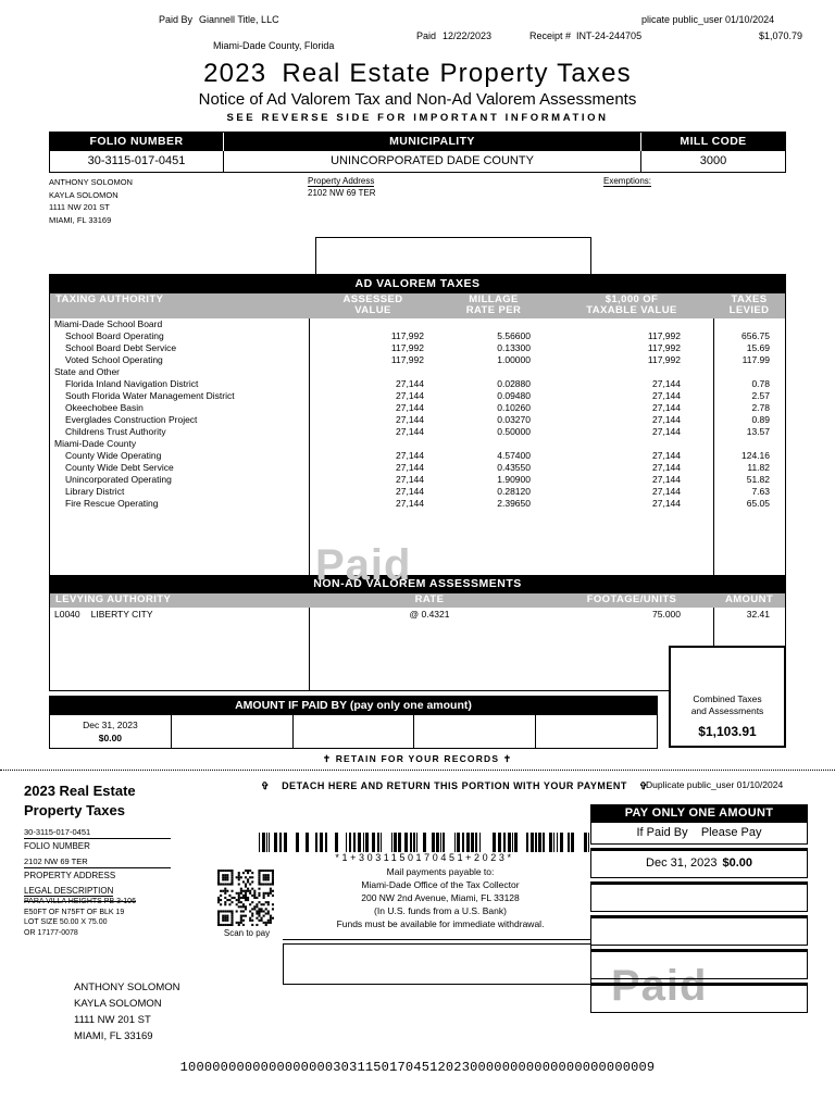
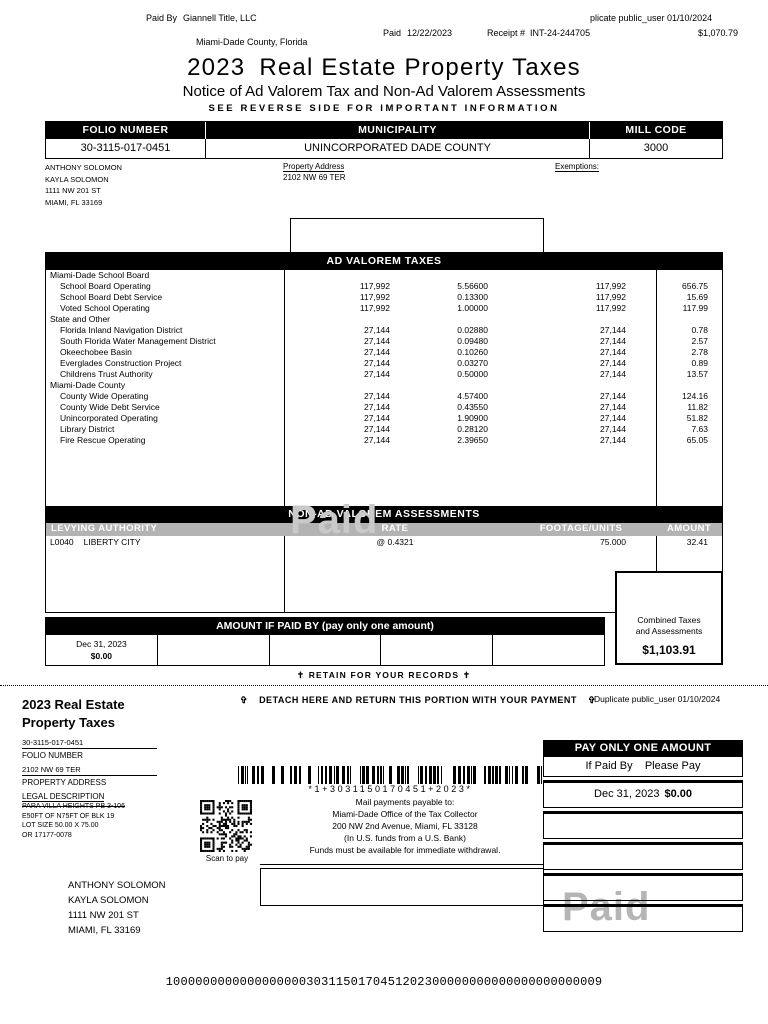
  Paid By Giannell Title, LLC
  Miami-Dade County, Florida
  Paid 12/22/2023
  Receipt # INT-24-244705
  plicate public_user 01/10/2024
  $1,070.79
  2023 Real Estate Property Taxes
  Notice of Ad Valorem Tax and Non-Ad Valorem Assessments
  SEE REVERSE SIDE FOR IMPORTANT INFORMATION
  FOLIO NUMBER
  MUNICIPALITY
  MILL CODE
  30-3115-017-0451
  UNINCORPORATED DADE COUNTY
  3000
  ANTHONY SOLOMON
  KAYLA SOLOMON
  1111 NW 201 ST
  MIAMI, FL 33169
  Property Address
  2102 NW 69 TER
  Exemptions:
  AD VALOREM TAXES
- TAXING AUTHORITY
- ASSESSED
- VALUE
- MILLAGE
- RATE PER
- $1,000 OF
- TAXABLE VALUE
- TAXES
- LEVIED
  Miami-Dade School Board
  School Board Operating
  117,992
  5.56600
  117,992
  656.75
  School Board Debt Service
  117,992
  0.13300
  117,992
  15.69
  Voted School Operating
  117,992
  1.00000
  117,992
  117.99
  State and Other
  Florida Inland Navigation District
  27,144
  0.02880
  27,144
  0.78
  South Florida Water Management District
  27,144
  0.09480
  27,144
  2.57
  Okeechobee Basin
  27,144
  0.10260
  27,144
  2.78
  Everglades Construction Project
  27,144
  0.03270
  27,144
  0.89
  Childrens Trust Authority
  27,144
  0.50000
  27,144
  13.57
  Miami-Dade County
  County Wide Operating
  27,144
  4.57400
  27,144
  124.16
  County Wide Debt Service
  27,144
  0.43550
  27,144
  11.82
  Unincorporated Operating
  27,144
  1.90900
  27,144
  51.82
  Library District
  27,144
  0.28120
  27,144
  7.63
  Fire Rescue Operating
  27,144
  2.39650
  27,144
  65.05
  NON-AD VALOREM ASSESSMENTS
  LEVYING AUTHORITY
  RATE
  FOOTAGE/UNITS
  AMOUNT
  L0040 LIBERTY CITY
  @ 0.4321
  75.000
  32.41
  Paid
  AMOUNT IF PAID BY (pay only one amount)
  Dec 31, 2023
  $0.00
  Combined Taxes
  and Assessments
  $1,103.91
  ✝ RETAIN FOR YOUR RECORDS ✝
  2023 Real Estate
  Property Taxes
  ✞ DETACH HERE AND RETURN THIS PORTION WITH YOUR PAYMENT ✞
  Duplicate public_user 01/10/2024
  30-3115-017-0451
  FOLIO NUMBER
  2102 NW 69 TER
  PROPERTY ADDRESS
  LEGAL DESCRIPTION
  ANTHONY SOLOMON
  KAYLA SOLOMON
  1111 NW 201 ST
  MIAMI, FL 33169
  *1+3031150170451+2023*
  Scan to pay
  Mail payments payable to:
  Miami-Dade Office of the Tax Collector
  200 NW 2nd Avenue, Miami, FL 33128
  (In U.S. funds from a U.S. Bank)
  Funds must be available for immediate withdrawal.
  PAY ONLY ONE AMOUNT
  If Paid By Please Pay
  Paid
  Dec 31, 2023 $0.00
  10000000000000000003031150170451202300000000000000000000009
